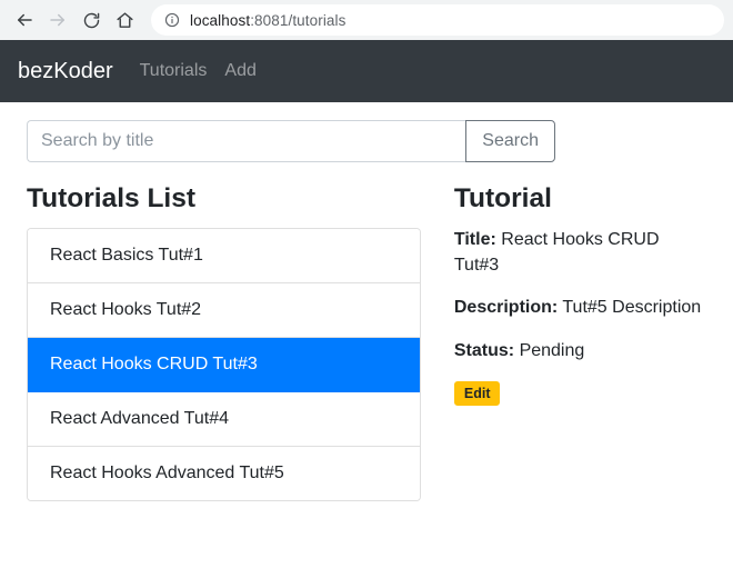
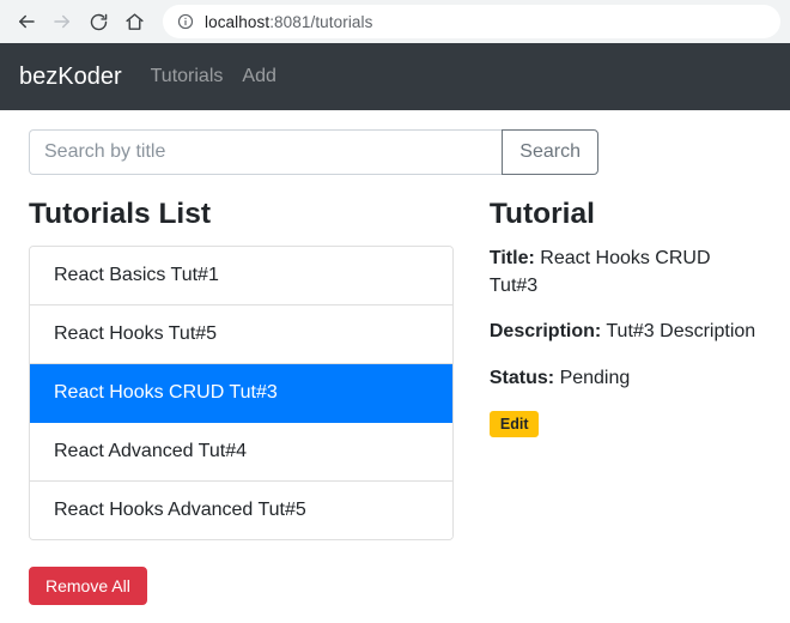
  localhost:8081/tutorials
  bezKoder
  Tutorials
  Add
  Search by title
  Search
  Tutorials List
  React Basics Tut#1
- React Hooks Tut#2
+ React Hooks Tut#5
  React Hooks CRUD Tut#3
  React Advanced Tut#4
  React Hooks Advanced Tut#5
+ Remove All
  Tutorial
  Title: React Hooks CRUD Tut#3
- Description: Tut#5 Description
+ Description: Tut#3 Description
  Status: Pending
  Edit
